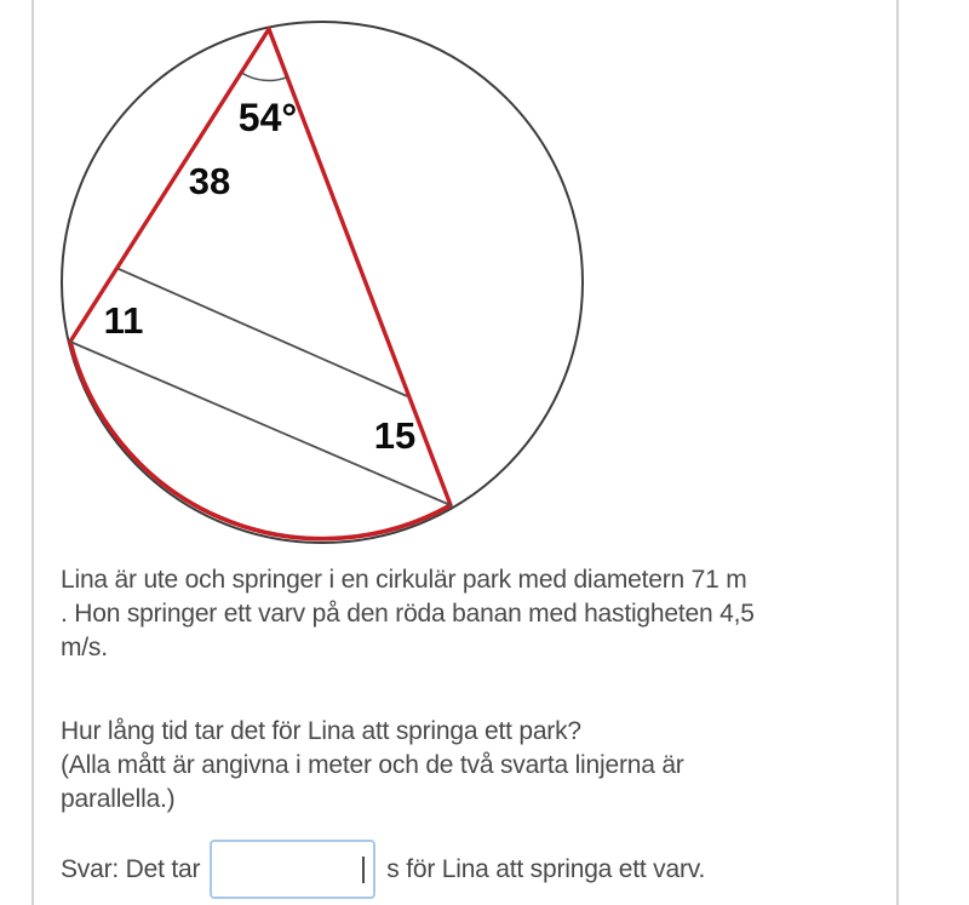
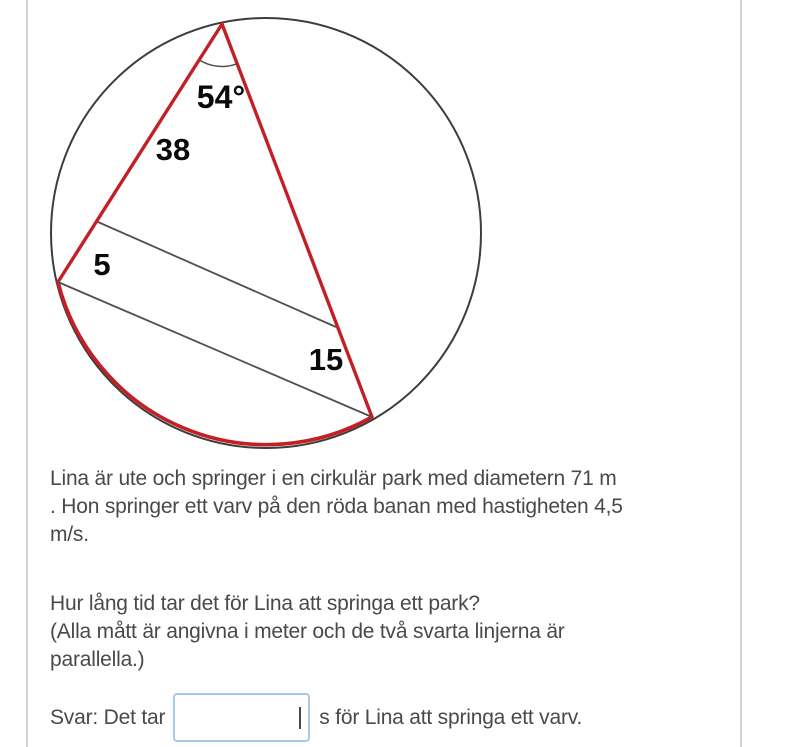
  54°
  38
- 11
+ 5
  15
  Lina är ute och springer i en cirkulär park med diametern 71 m
  . Hon springer ett varv på den röda banan med hastigheten 4,5
  m/s.
  Hur lång tid tar det för Lina att springa ett park?
  (Alla mått är angivna i meter och de två svarta linjerna är
  parallella.)
  Svar: Det tar
  s för Lina att springa ett varv.
